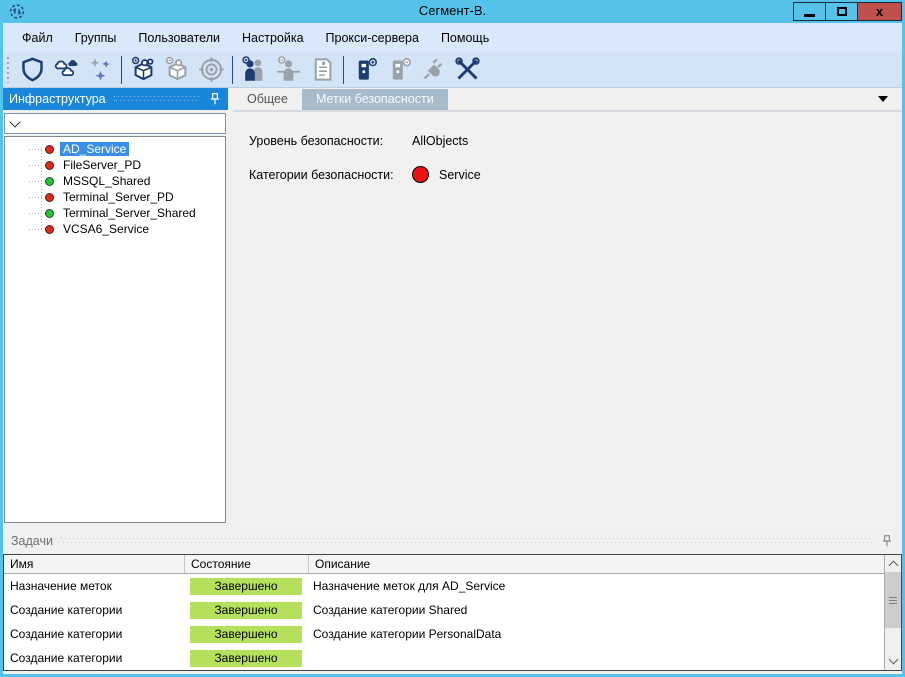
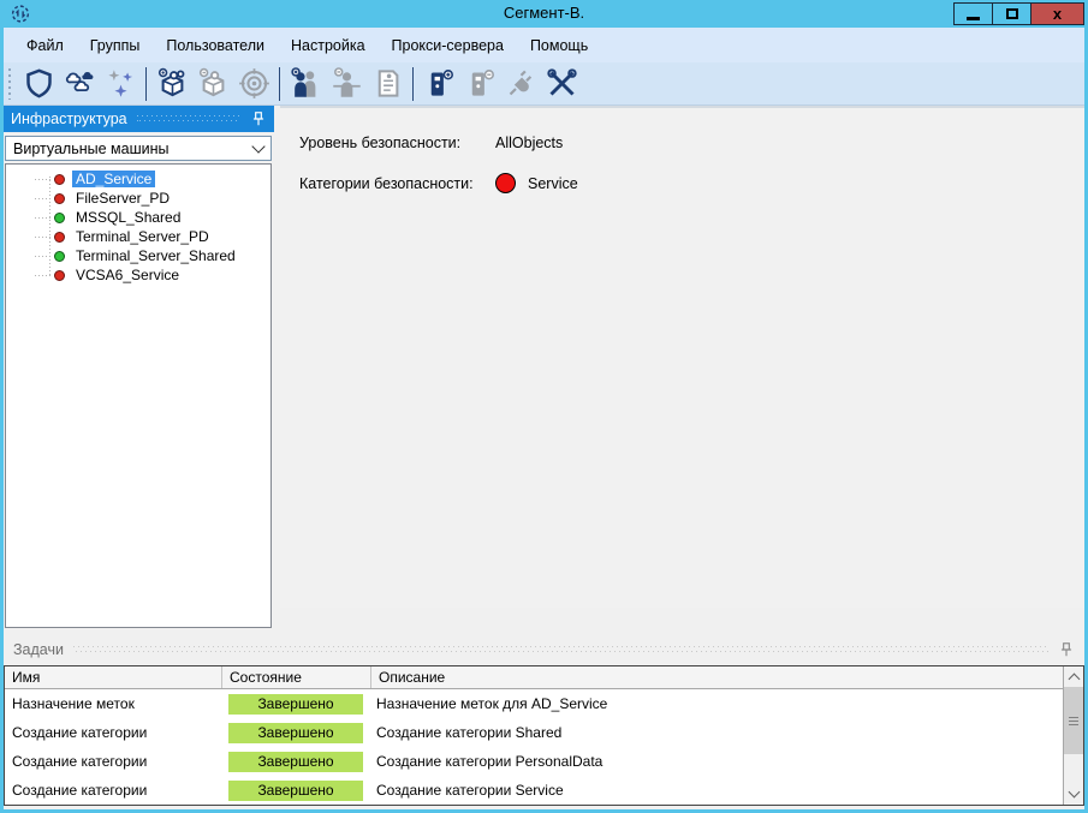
  Сегмент-В.
  x
  Файл
  Группы
  Пользователи
  Настройка
  Прокси-сервера
  Помощь
  Инфраструктура
+ Виртуальные машины
  AD_Service
  FileServer_PD
  MSSQL_Shared
  Terminal_Server_PD
  Terminal_Server_Shared
  VCSA6_Service
- Общее
- Метки безопасности
  Уровень безопасности:
  AllObjects
  Категории безопасности:
  Service
  Задачи
  Имя
  Состояние
  Описание
  Назначение меток
  Завершено
  Назначение меток для AD_Service
  Создание категории
  Завершено
  Создание категории Shared
  Создание категории
  Завершено
  Создание категории PersonalData
  Создание категории
  Завершено
+ Создание категории Service
